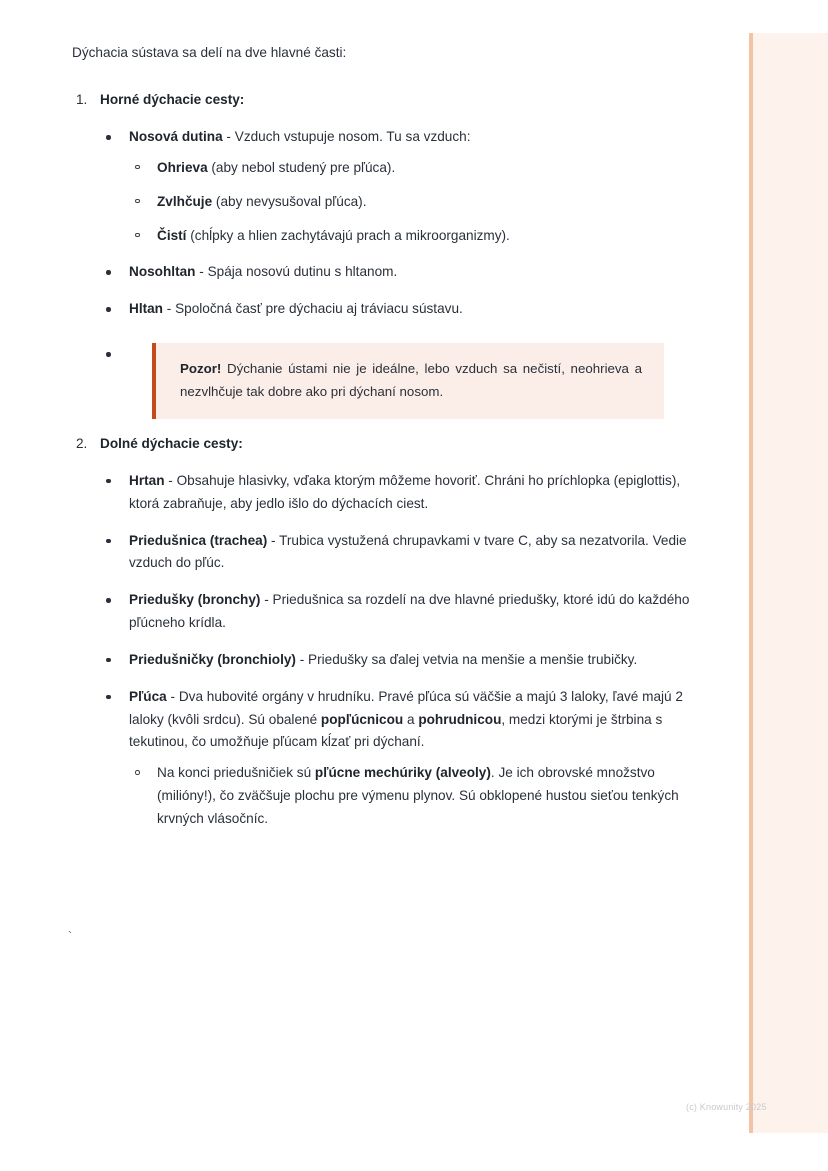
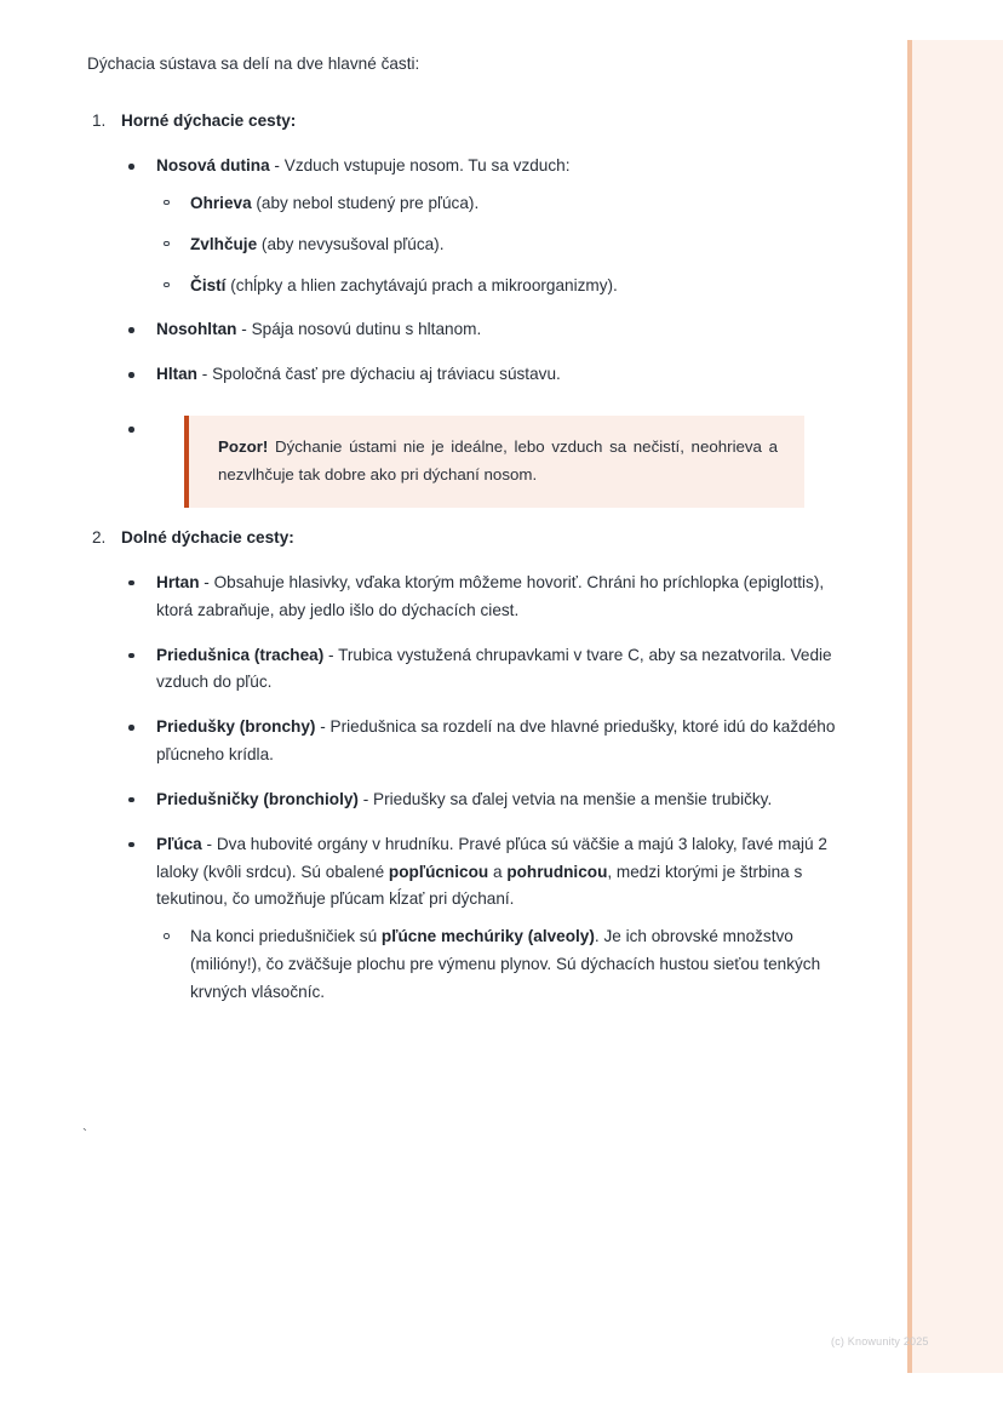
  Dýchacia sústava sa delí na dve hlavné časti:
  1.
  Horné dýchacie cesty:
  Nosová dutina - Vzduch vstupuje nosom. Tu sa vzduch:
  Ohrieva (aby nebol studený pre pľúca).
  Zvlhčuje (aby nevysušoval pľúca).
  Čistí (chĺpky a hlien zachytávajú prach a mikroorganizmy).
  Nosohltan - Spája nosovú dutinu s hltanom.
  Hltan - Spoločná časť pre dýchaciu aj tráviacu sústavu.
  Pozor! Dýchanie ústami nie je ideálne, lebo vzduch sa nečistí, neohrieva a nezvlhčuje tak dobre ako pri dýchaní nosom.
  2.
  Dolné dýchacie cesty:
  Hrtan - Obsahuje hlasivky, vďaka ktorým môžeme hovoriť. Chráni ho príchlopka (epiglottis), ktorá zabraňuje, aby jedlo išlo do dýchacích ciest.
  Priedušnica (trachea) - Trubica vystužená chrupavkami v tvare C, aby sa nezatvorila. Vedie vzduch do pľúc.
  Priedušky (bronchy) - Priedušnica sa rozdelí na dve hlavné priedušky, ktoré idú do každého pľúcneho krídla.
  Priedušničky (bronchioly) - Priedušky sa ďalej vetvia na menšie a menšie trubičky.
  Pľúca - Dva hubovité orgány v hrudníku. Pravé pľúca sú väčšie a majú 3 laloky, ľavé majú 2 laloky (kvôli srdcu). Sú obalené popľúcnicou a pohrudnicou, medzi ktorými je štrbina s tekutinou, čo umožňuje pľúcam kĺzať pri dýchaní.
- Na konci priedušničiek sú pľúcne mechúriky (alveoly). Je ich obrovské množstvo (milióny!), čo zväčšuje plochu pre výmenu plynov. Sú obklopené hustou sieťou tenkých krvných vlásočníc.
+ Na konci priedušničiek sú pľúcne mechúriky (alveoly). Je ich obrovské množstvo (milióny!), čo zväčšuje plochu pre výmenu plynov. Sú dýchacích hustou sieťou tenkých krvných vlásočníc.
  `
  (c) Knowunity 2025
